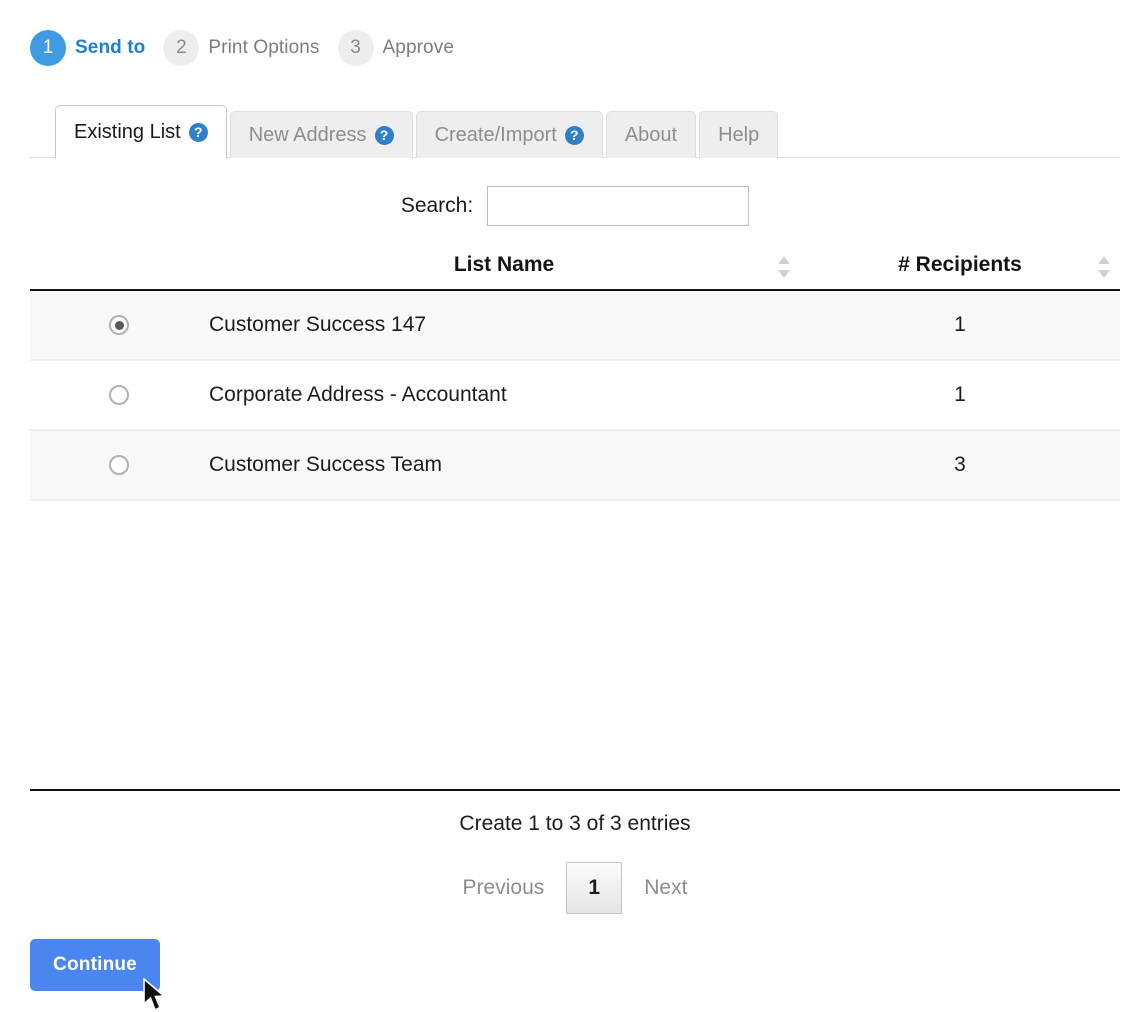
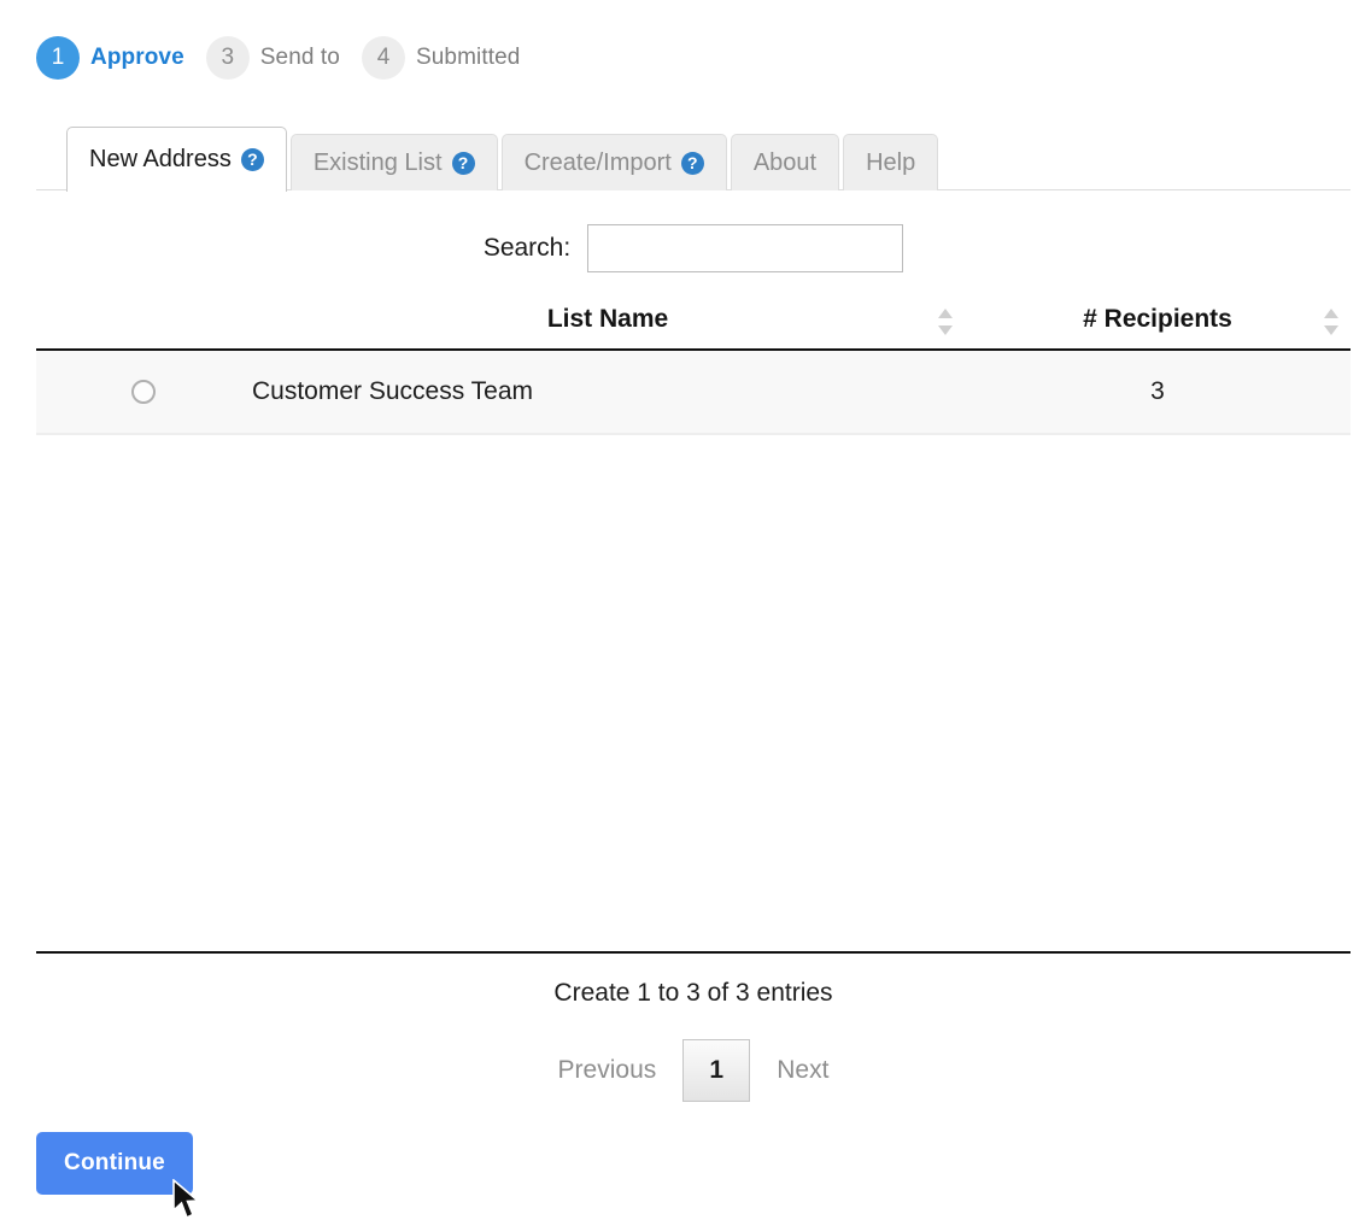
  1
- Send to
+ Approve
- 2
- Print Options
  3
- Approve
+ Send to
+ 4
+ Submitted
- Existing List
+ New Address
  ?
- New Address
+ Existing List
  ?
  Create/Import
  ?
  About
  Help
  Search:
  	List Name	# Recipients
- 	Customer Success 147	1
- 	Corporate Address - Accountant	1
  	Customer Success Team	3
  Create 1 to 3 of 3 entries
  Previous
  1
  Next
  Continue
